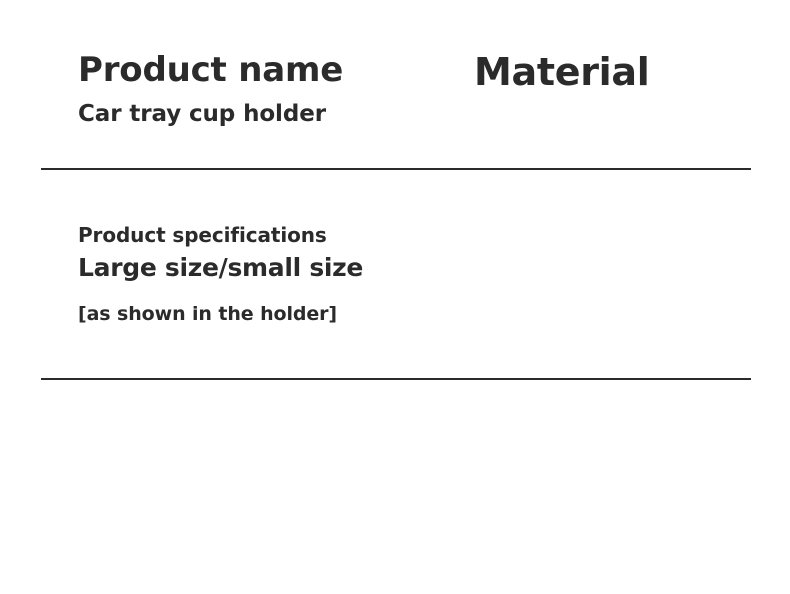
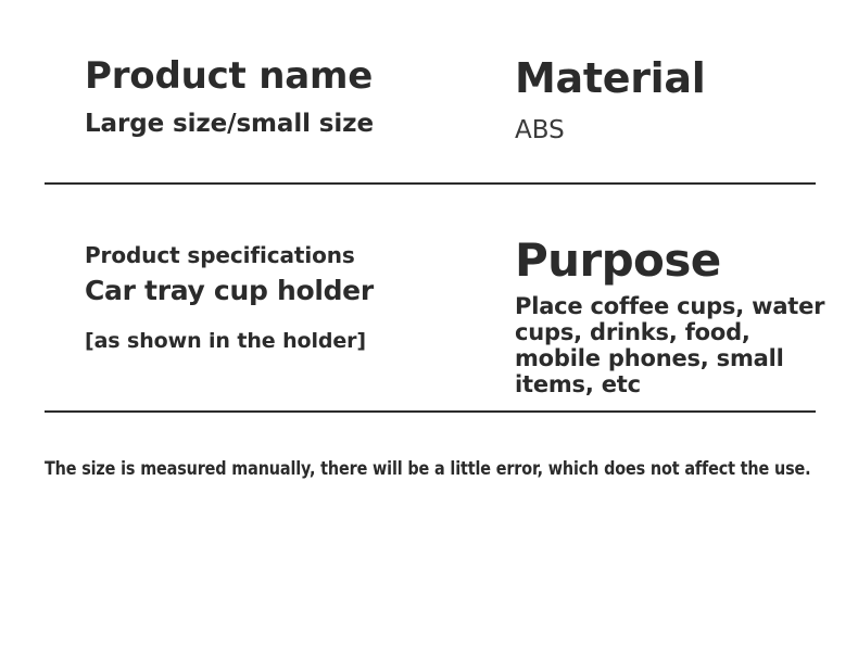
  Product name
- Car tray cup holder
+ Large size/small size
  Material
+ ABS
  Product specifications
- Large size/small size
+ Car tray cup holder
  [as shown in the holder]
+ Purpose
+ Place coffee cups, water cups, drinks, food, mobile phones, small items, etc
+ The size is measured manually, there will be a little error, which does not affect the use.
